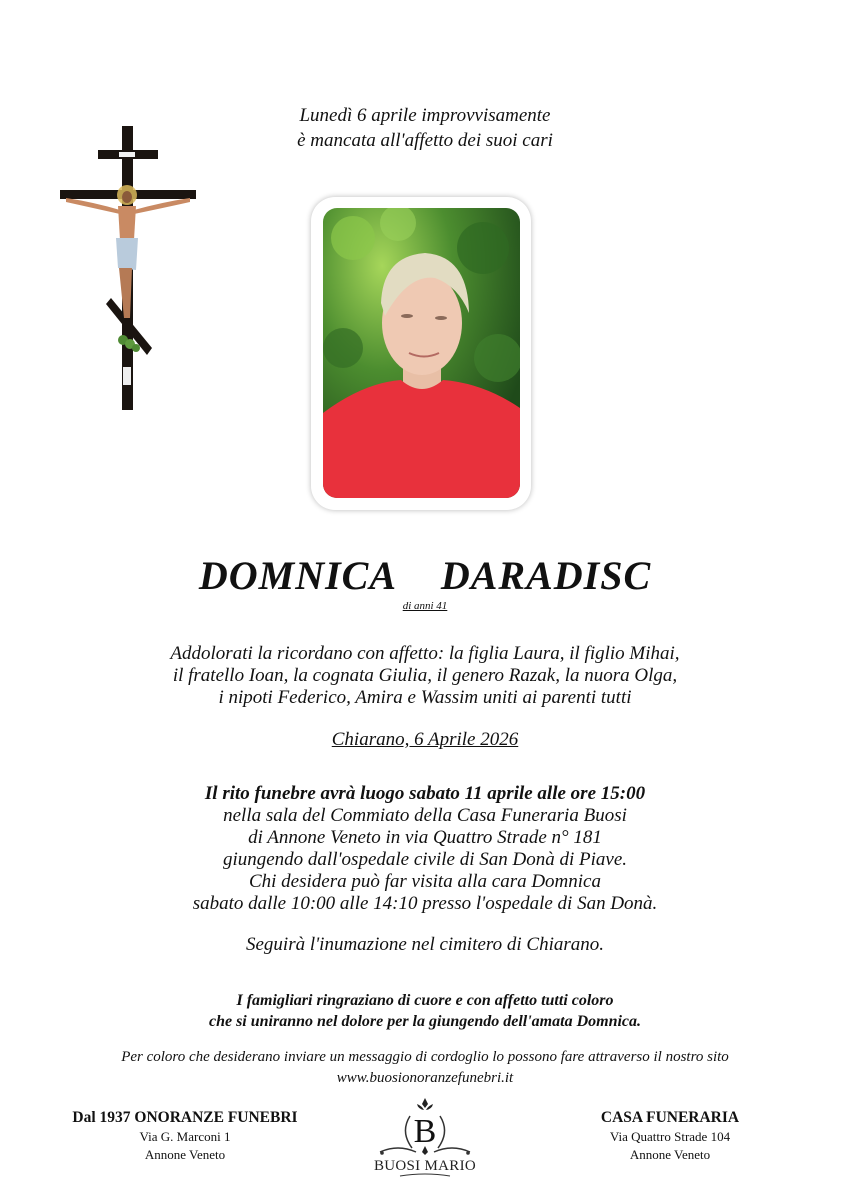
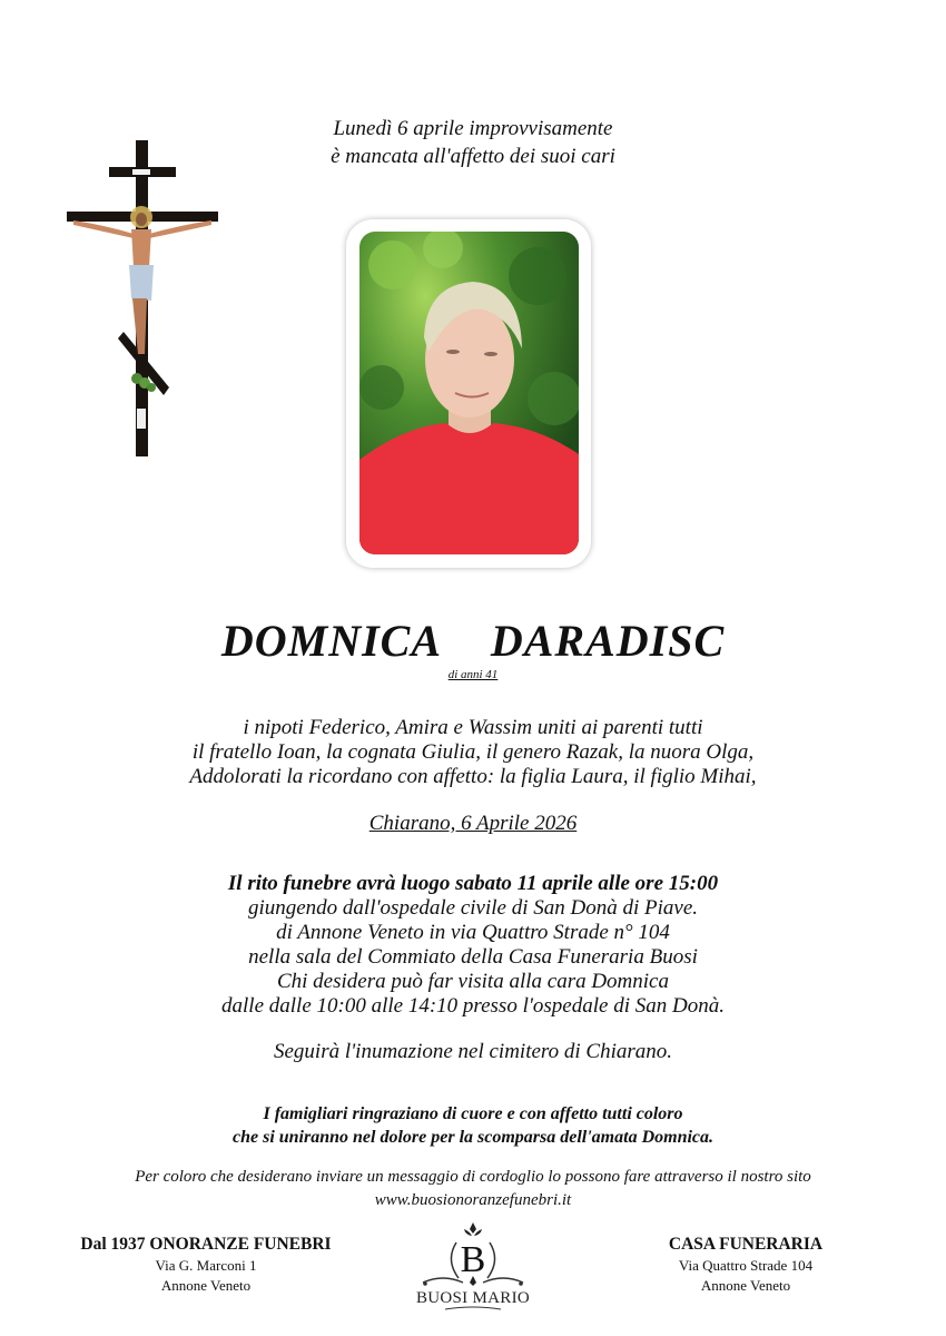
  Lunedì 6 aprile improvvisamente
  è mancata all'affetto dei suoi cari
  DOMNICA DARADISC
  di anni 41
- Addolorati la ricordano con affetto: la figlia Laura, il figlio Mihai,
+ i nipoti Federico, Amira e Wassim uniti ai parenti tutti
  il fratello Ioan, la cognata Giulia, il genero Razak, la nuora Olga,
- i nipoti Federico, Amira e Wassim uniti ai parenti tutti
+ Addolorati la ricordano con affetto: la figlia Laura, il figlio Mihai,
  Chiarano, 6 Aprile 2026
  Il rito funebre avrà luogo sabato 11 aprile alle ore 15:00
- nella sala del Commiato della Casa Funeraria Buosi
+ giungendo dall'ospedale civile di San Donà di Piave.
- di Annone Veneto in via Quattro Strade n° 181
+ di Annone Veneto in via Quattro Strade n° 104
- giungendo dall'ospedale civile di San Donà di Piave.
+ nella sala del Commiato della Casa Funeraria Buosi
  Chi desidera può far visita alla cara Domnica
- sabato dalle 10:00 alle 14:10 presso l'ospedale di San Donà.
+ dalle dalle 10:00 alle 14:10 presso l'ospedale di San Donà.
  Seguirà l'inumazione nel cimitero di Chiarano.
  I famigliari ringraziano di cuore e con affetto tutti coloro
- che si uniranno nel dolore per la giungendo dell'amata Domnica.
+ che si uniranno nel dolore per la scomparsa dell'amata Domnica.
  Per coloro che desiderano inviare un messaggio di cordoglio lo possono fare attraverso il nostro sito
  www.buosionoranzefunebri.it
  Dal 1937 ONORANZE FUNEBRI
  Via G. Marconi 1
  Annone Veneto
  B
  BUOSI MARIO
  CASA FUNERARIA
  Via Quattro Strade 104
  Annone Veneto
